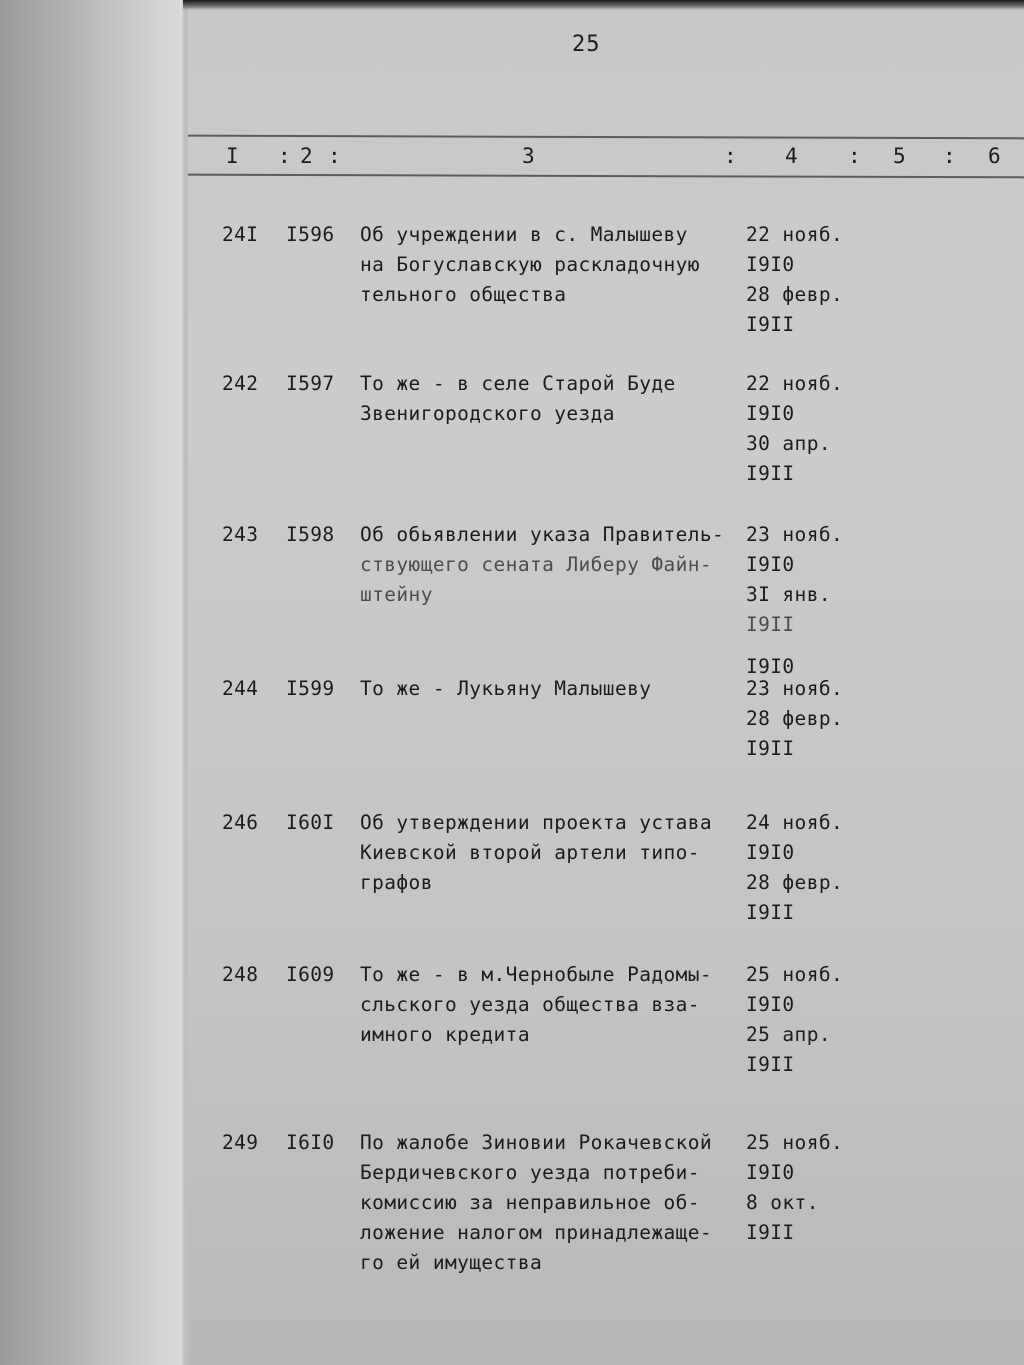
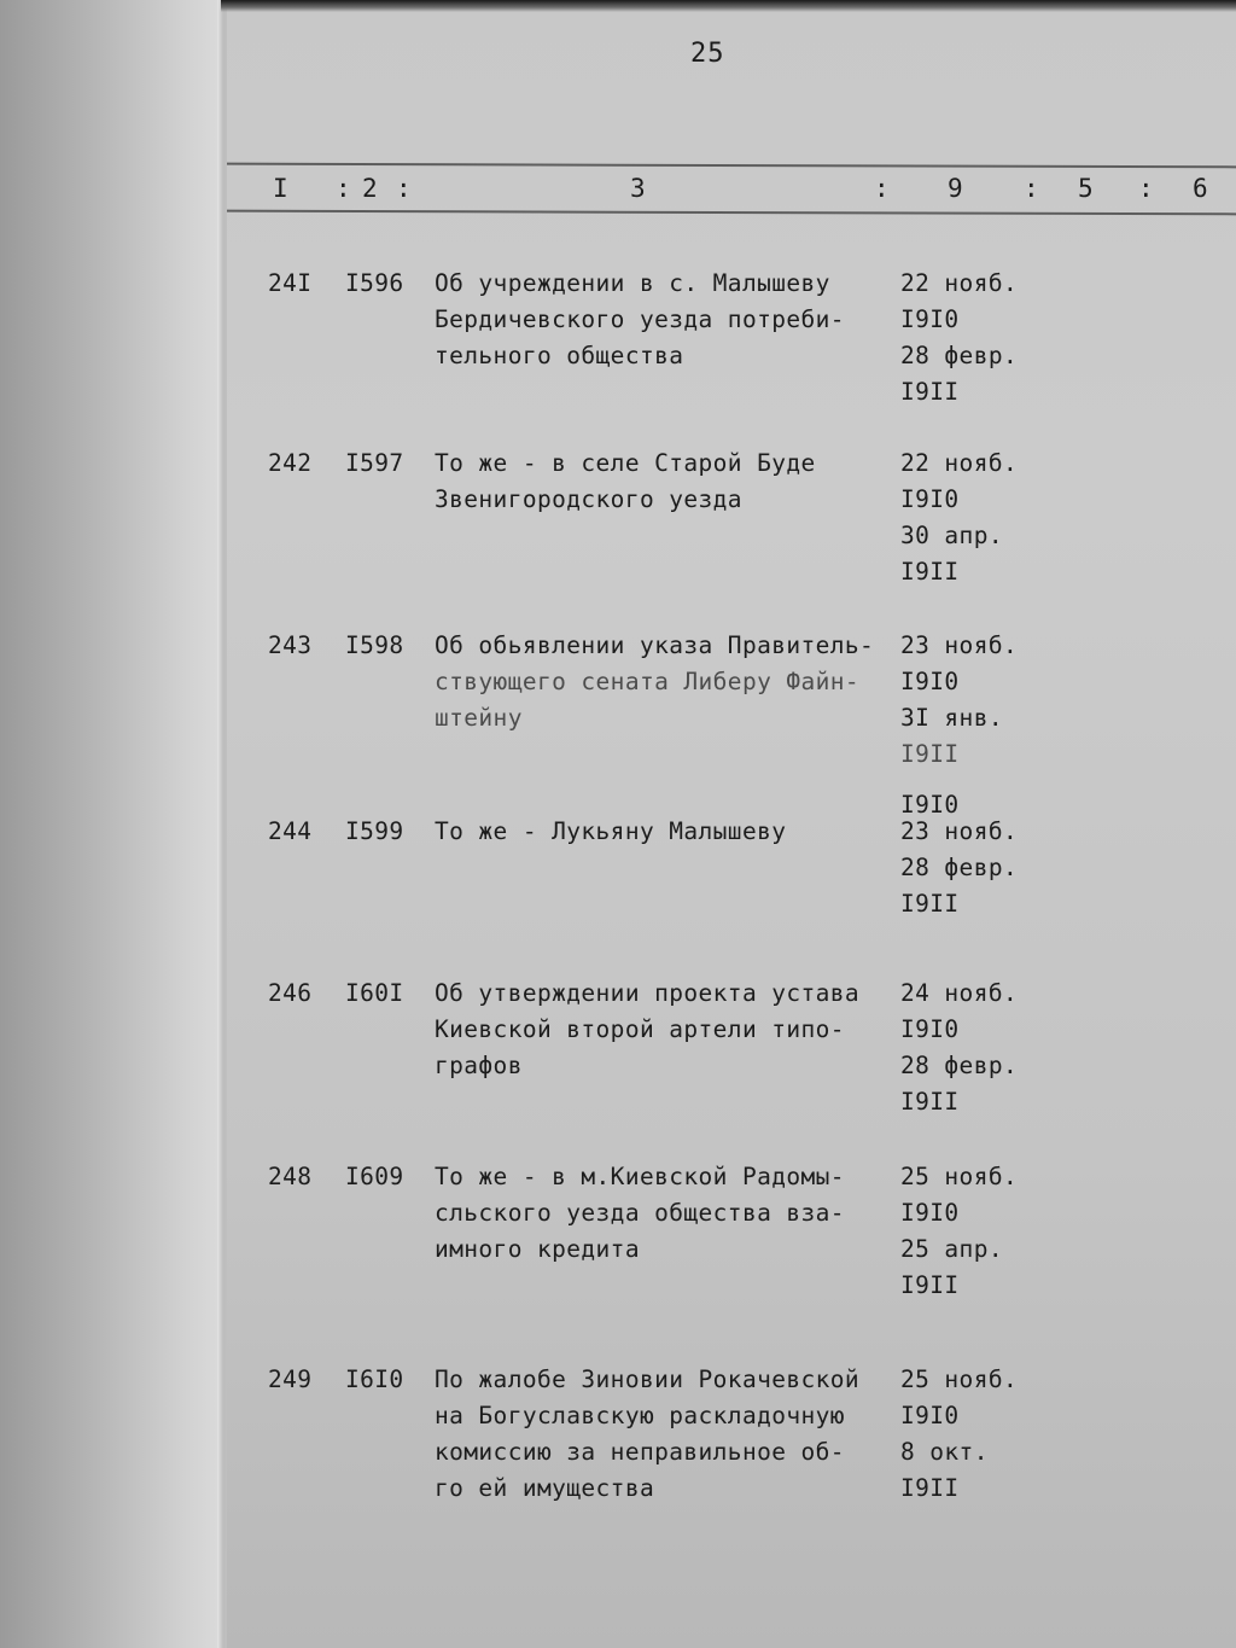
  25
  I
  :
  2
  :
  3
  :
- 4
+ 9
  :
  5
  :
  6
  24I
  I596
  Об учреждении в с. Малышеву
- на Богуславскую раскладочную
+ Бердичевского уезда потреби-
  тельного общества
  22 нояб.
  I9I0
  28 февр.
  I9II
  242
  I597
  То же - в селе Старой Буде
  Звенигородского уезда
  22 нояб.
  I9I0
  30 апр.
  I9II
  243
  I598
  Об обьявлении указа Правитель-
  ствующего сената Либеру Файн-
  штейну
  23 нояб.
  I9I0
  3I янв.
  I9II
  I9I0
  244
  I599
  То же - Лукьяну Малышеву
  23 нояб.
  28 февр.
  I9II
  246
  I60I
  Об утверждении проекта устава
  Киевской второй артели типо-
  графов
  24 нояб.
  I9I0
  28 февр.
  I9II
  248
  I609
- То же - в м.Чернобыле Радомы-
+ То же - в м.Киевской Радомы-
  сльского уезда общества вза-
  имного кредита
  25 нояб.
  I9I0
  25 апр.
  I9II
  249
  I6I0
  По жалобе Зиновии Рокачевской
- Бердичевского уезда потреби-
+ на Богуславскую раскладочную
  комиссию за неправильное об-
- ложение налогом принадлежаще-
  го ей имущества
  25 нояб.
  I9I0
  8 окт.
  I9II
